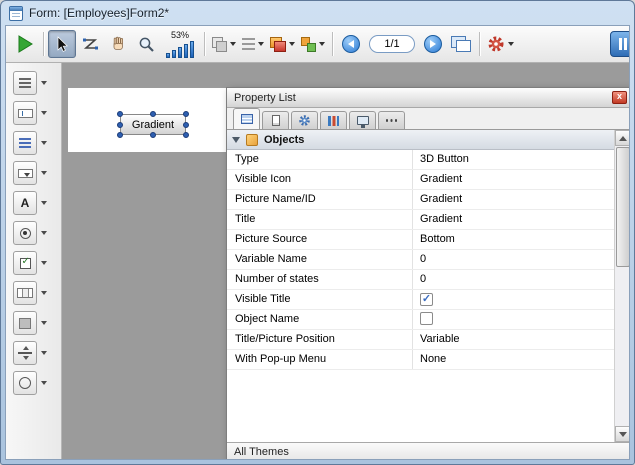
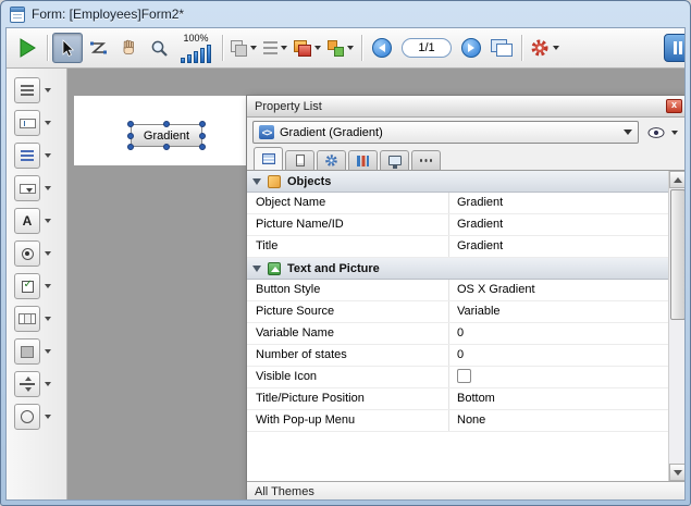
  Form: [Employees]Form2*
- 53%
+ 100%
  1/1
  Gradient
  Property List
+ Gradient (Gradient)
  Objects
- Type
- 3D Button
- Visible Icon
+ Object Name
  Gradient
  Picture Name/ID
  Gradient
  Title
  Gradient
+ Text and Picture
+ Button Style
+ OS X Gradient
  Picture Source
- Bottom
+ Variable
  Variable Name
  0
  Number of states
  0
- Visible Title
- ✓
- Object Name
+ Visible Icon
  Title/Picture Position
- Variable
+ Bottom
  With Pop-up Menu
  None
  All Themes
